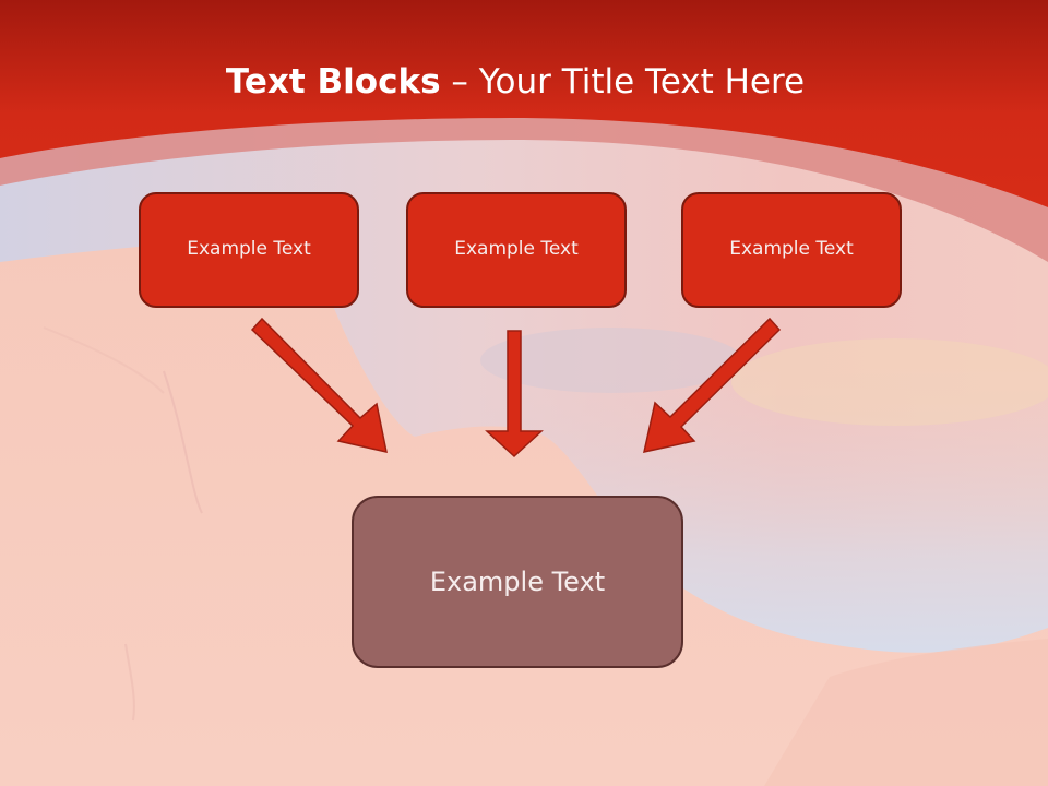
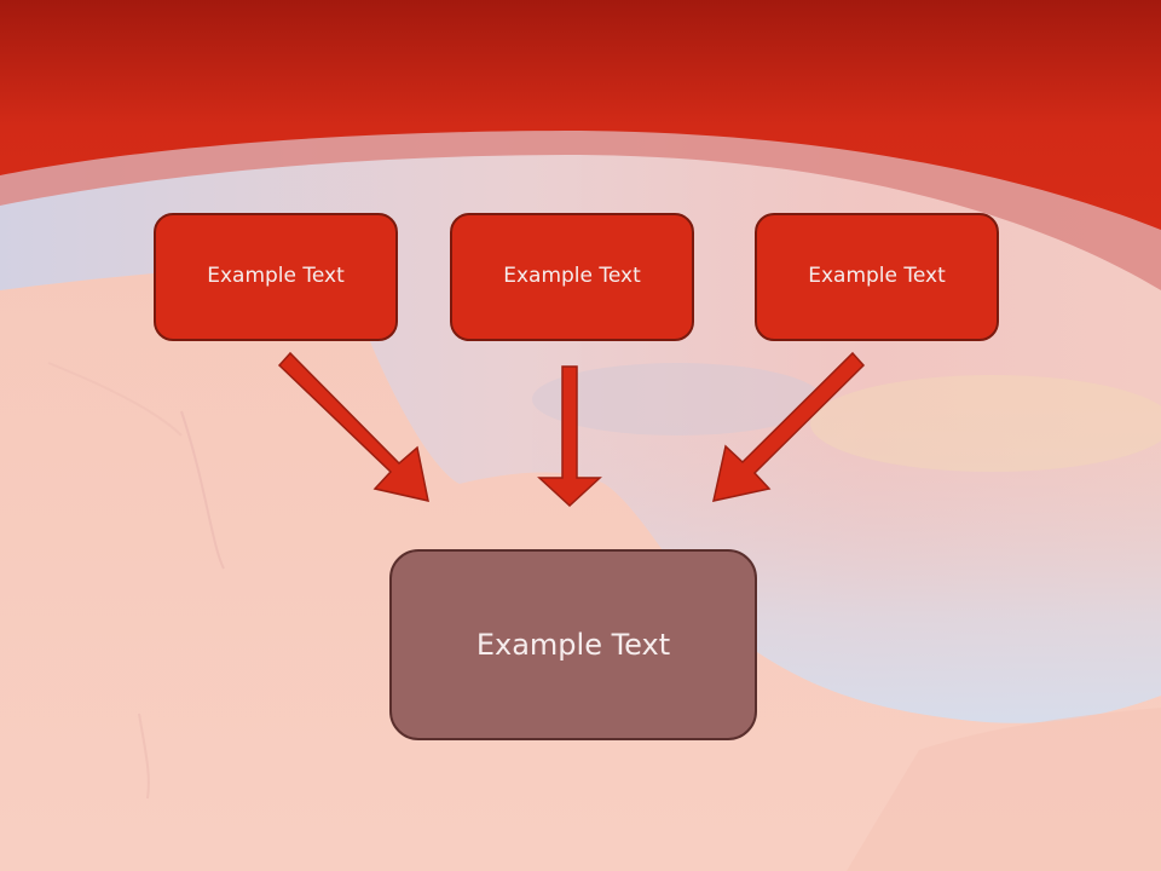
- Text Blocks – Your Title Text Here
  Example Text
  Example Text
  Example Text
  Example Text
